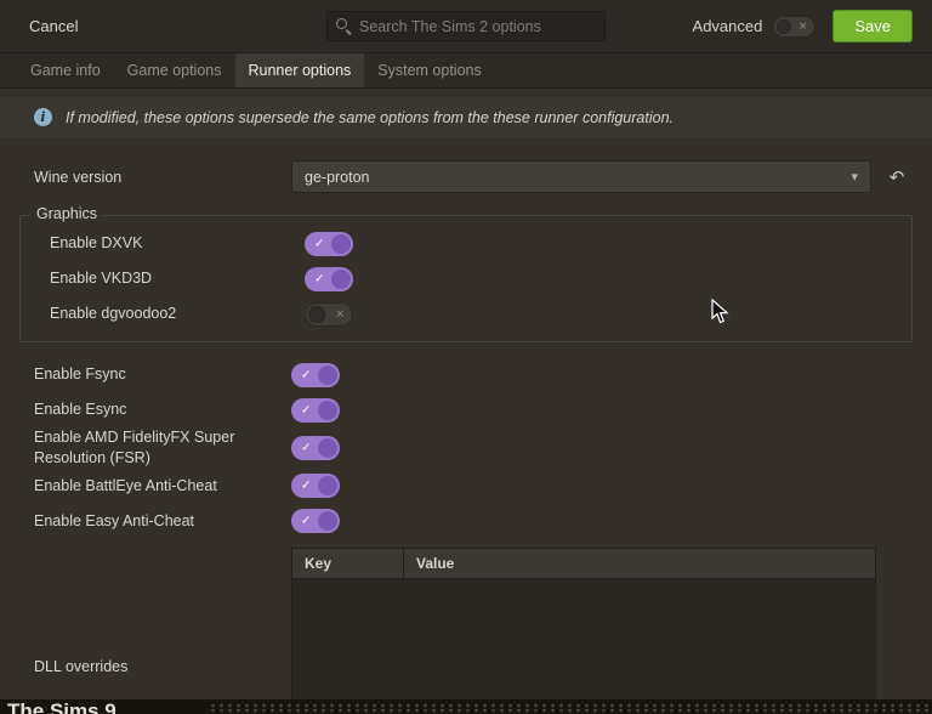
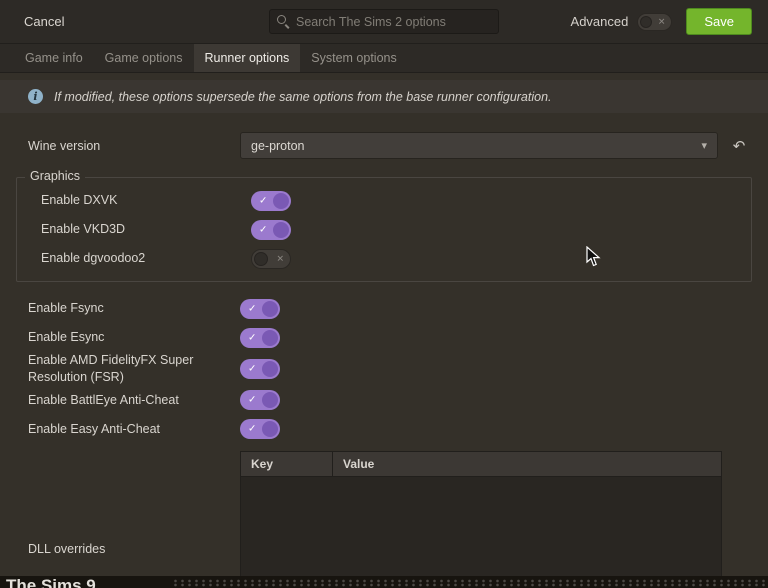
  Cancel
  Search The Sims 2 options
  Advanced
  ✕
  Save
  Game info
  Game options
  Runner options
  System options
  i
- If modified, these options supersede the same options from the these runner configuration.
+ If modified, these options supersede the same options from the base runner configuration.
  Wine version
  ge-proton
  ▾
  ↶
  Graphics
  Enable DXVK
  ✓
  Enable VKD3D
  ✓
  Enable dgvoodoo2
  ✕
  Enable Fsync
  ✓
  Enable Esync
  ✓
  Enable AMD FidelityFX Super Resolution (FSR)
  ✓
  Enable BattlEye Anti-Cheat
  ✓
  Enable Easy Anti-Cheat
  ✓
  DLL overrides
  Key
  Value
  The Sims 9
